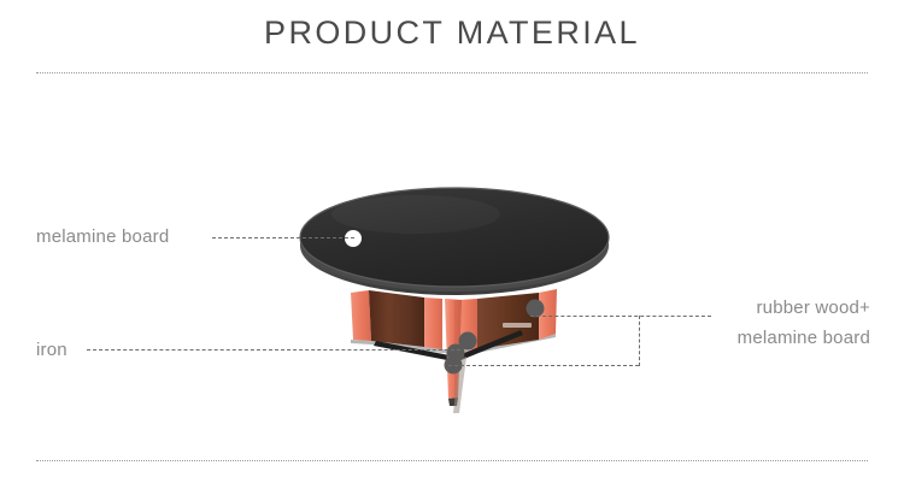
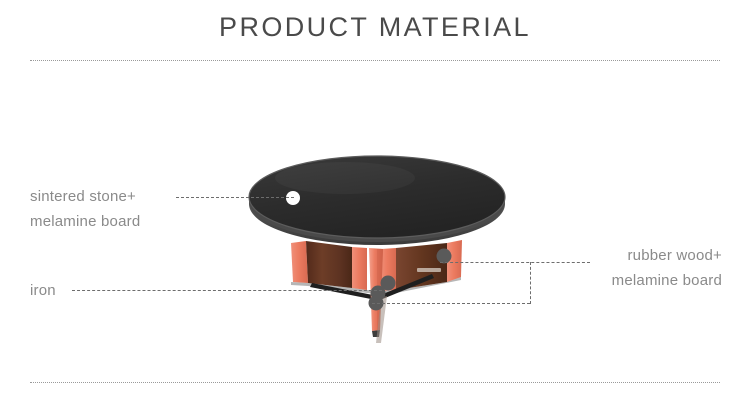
  PRODUCT MATERIAL
+ sintered stone+
  melamine board
  iron
  rubber wood+
  melamine board
